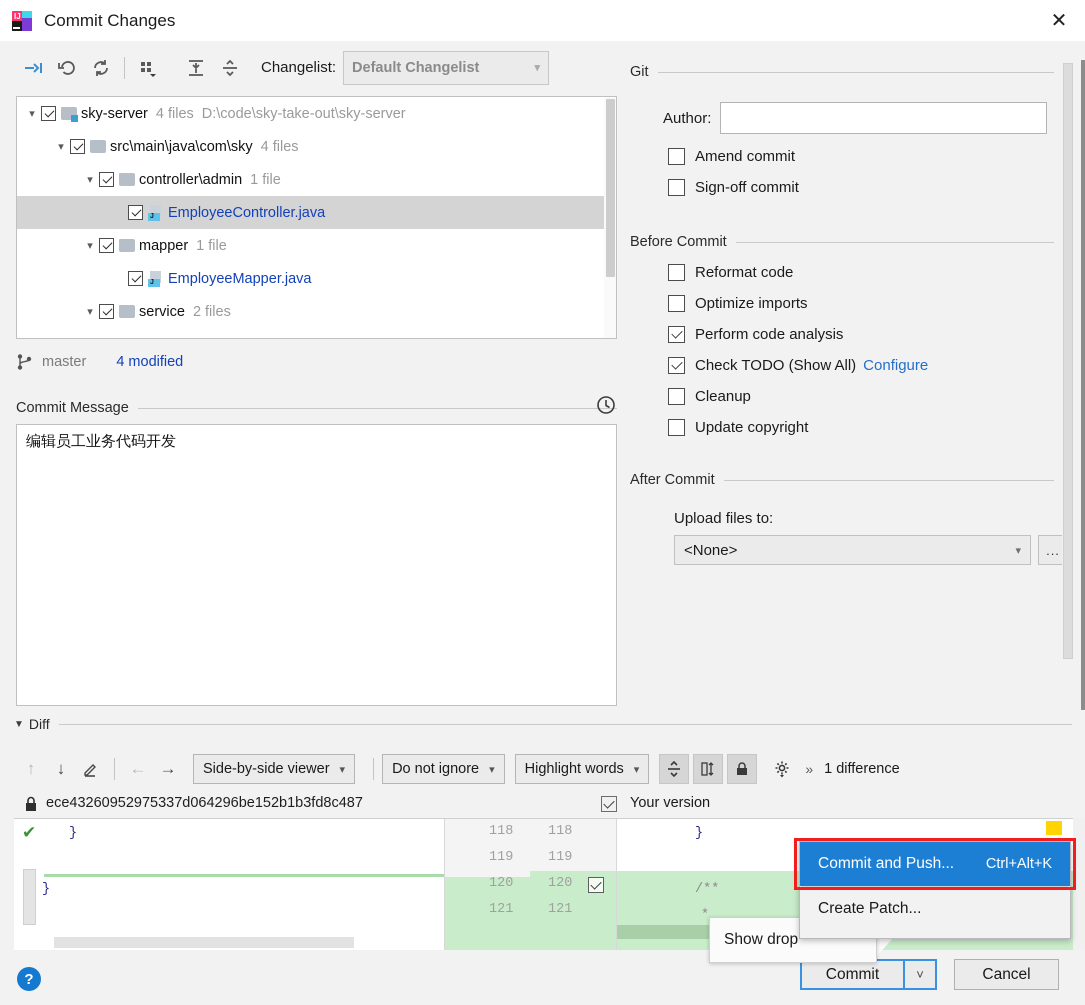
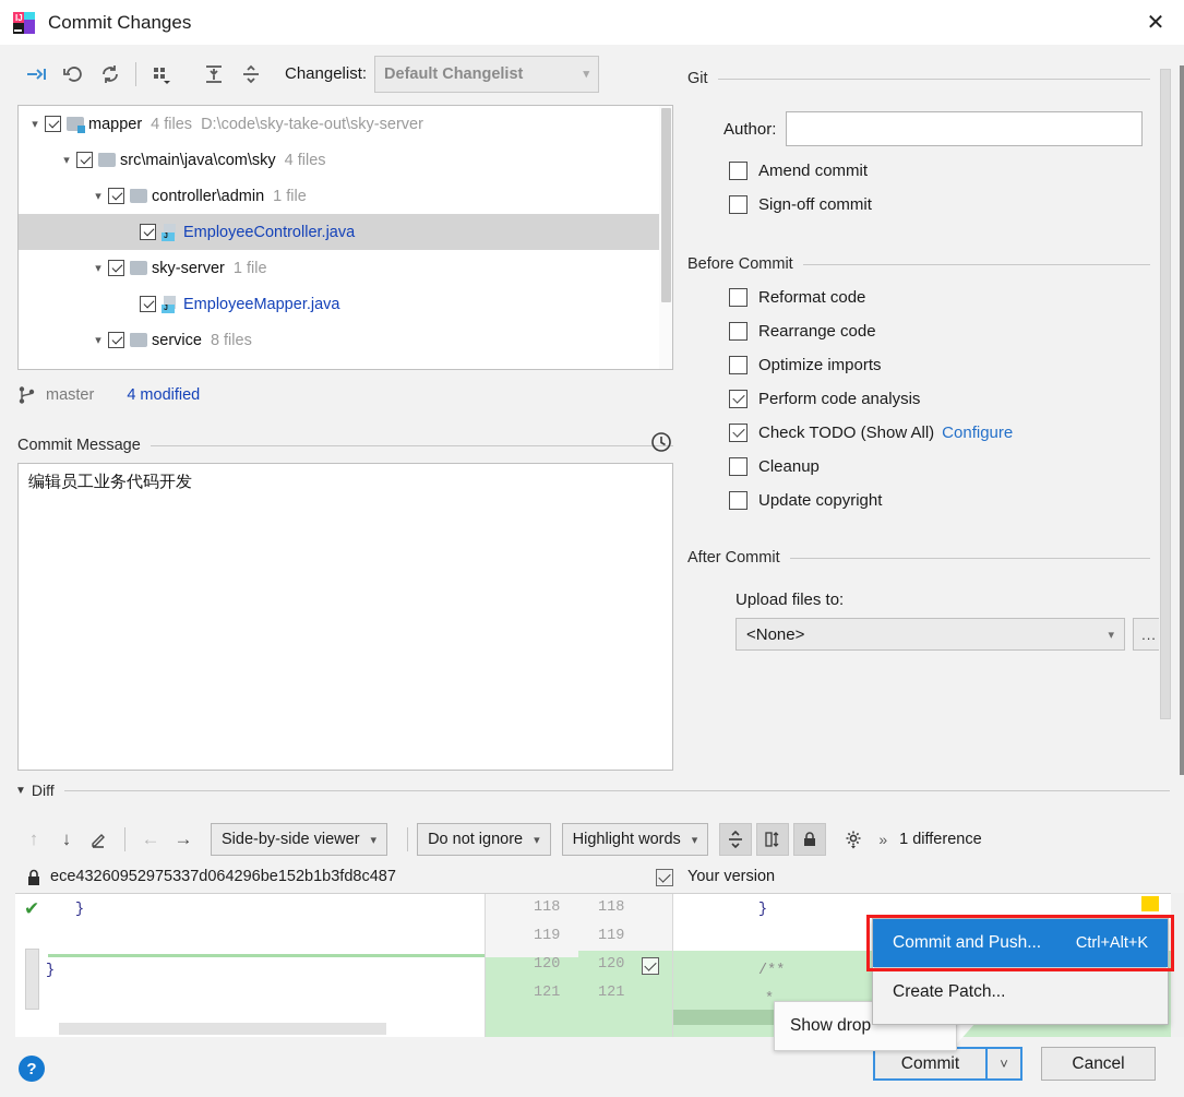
  IJ
  Commit Changes
  ✕
  Changelist:
  Default Changelist
  ▾
  ▾
- sky-server
+ mapper
  4 files
  D:\code\sky-take-out\sky-server
  ▾
  src\main\java\com\sky
  4 files
  ▾
  controller\admin
  1 file
  EmployeeController.java
  ▾
- mapper
+ sky-server
  1 file
  EmployeeMapper.java
  ▾
  service
- 2 files
+ 8 files
  master
  4 modified
  Commit Message
  编辑员工业务代码开发
  Git
  Author:
  Amend commit
  Sign-off commit
  Before Commit
  Reformat code
+ Rearrange code
  Optimize imports
  Perform code analysis
  Check TODO (Show All)
  Configure
  Cleanup
  Update copyright
  After Commit
  Upload files to:
  <None>
  ▾
  ...
  ▼
  Diff
  ↑
  ↓
  ←
  →
  Side-by-side viewer
  ▾
  Do not ignore
  ▾
  Highlight words
  ▾
  »
  1 difference
  ece43260952975337d064296be152b1b3fd8c487
  Your version
  ✔
  }
  }
  118
  119
  120
  121
  118
  119
  120
  121
  }
  /**
  *
  ?
  Commit
  ˅
  Cancel
  Show drop
  Commit and Push...
  Ctrl+Alt+K
  Create Patch...
